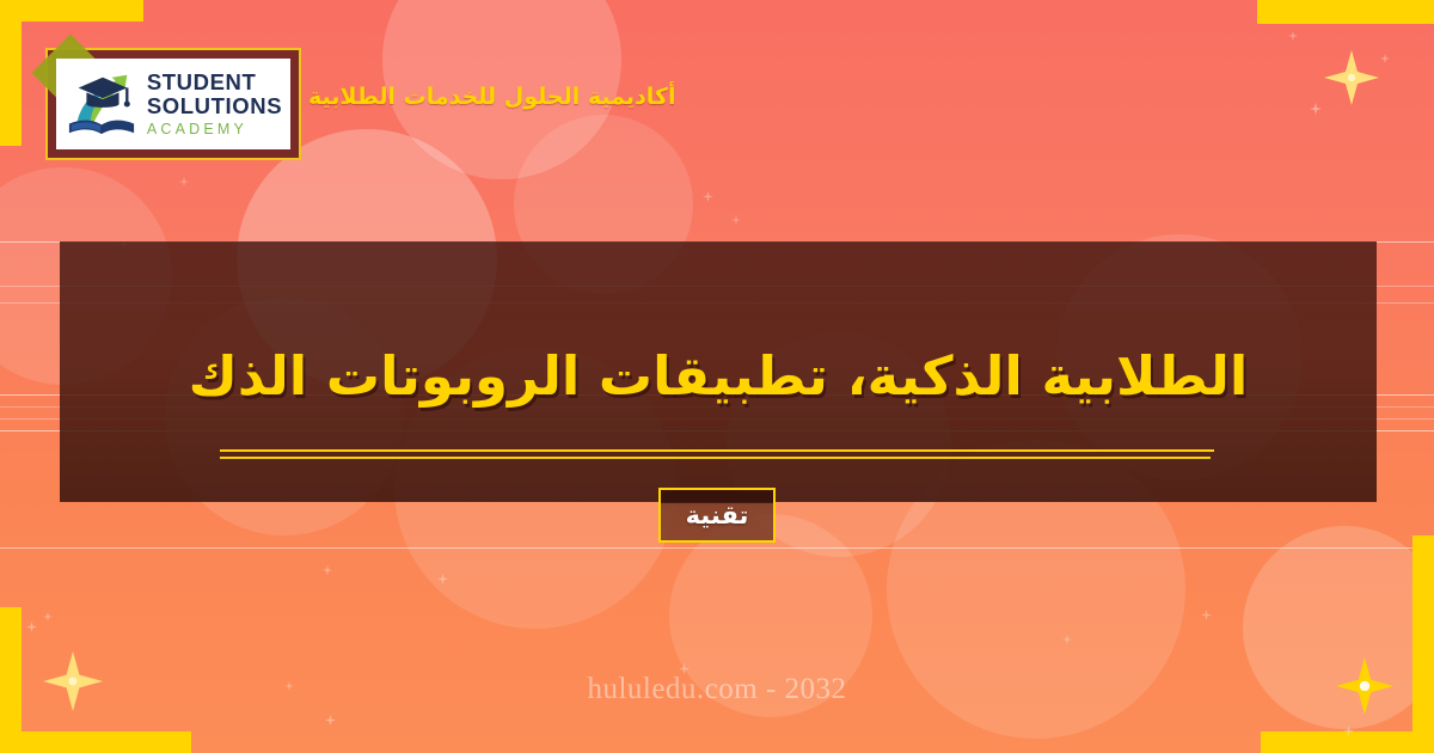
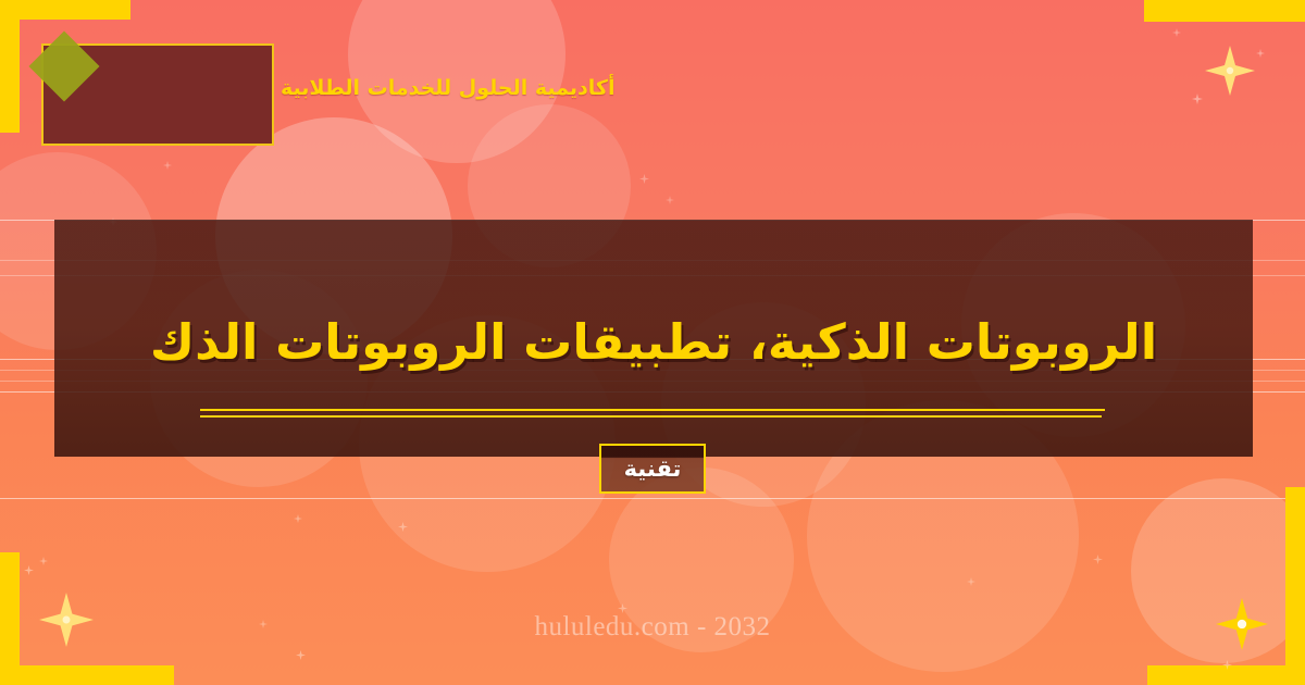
- الطلابية الذكية، تطبيقات الروبوتات الذك
+ الروبوتات الذكية، تطبيقات الروبوتات الذك
  تقنية
- STUDENT
- SOLUTIONS
- ACADEMY
  أكاديمية الحلول للخدمات الطلابية
  hululedu.com - 2032
